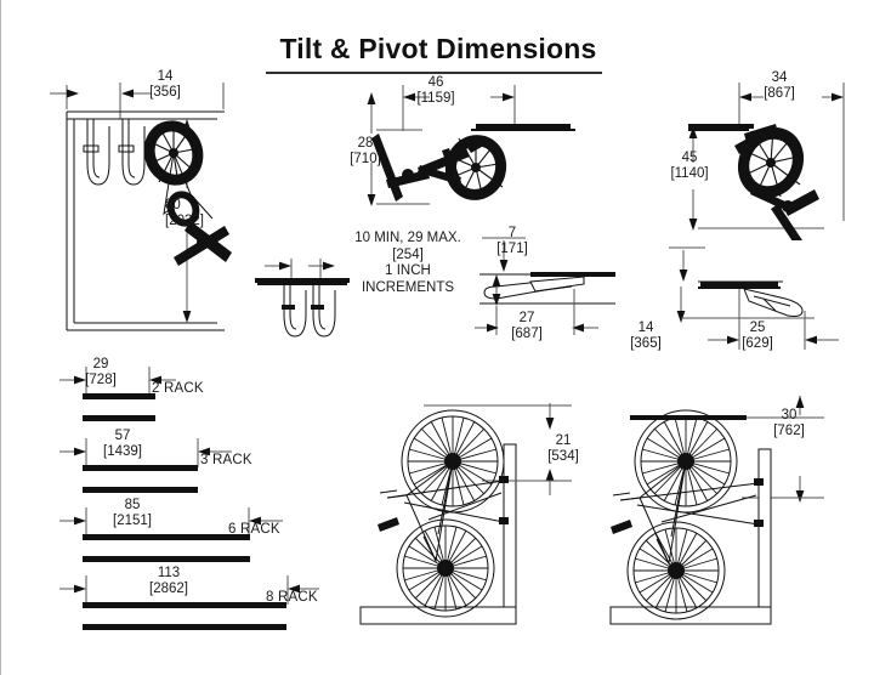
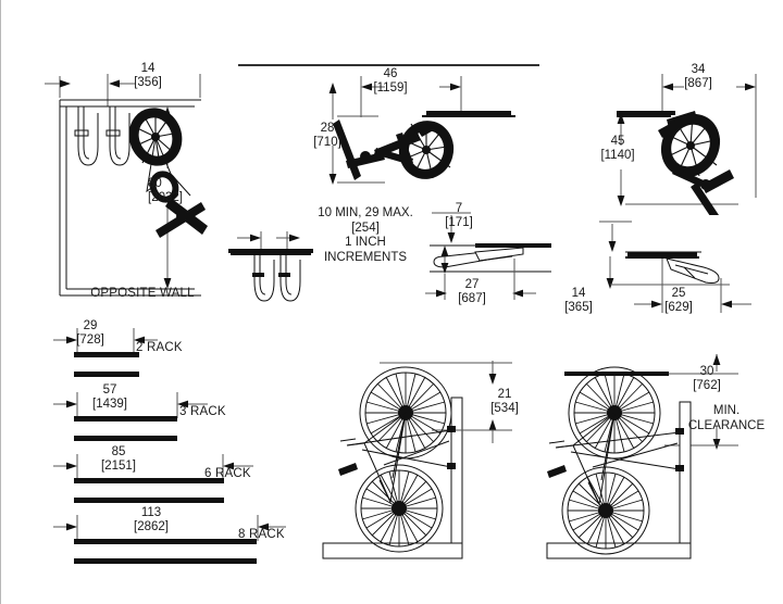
- Tilt & Pivot Dimensions
  14
  [356]
  80
  [2032]
+ OPPOSITE WALL
  46
  [1159]
  28
  [710]
  34
  [867]
  45
  [1140]
  10 MIN, 29 MAX.
  [254]
  1 INCH
  INCREMENTS
  7
  [171]
  27
  [687]
  14
  [365]
  25
  [629]
  29
  [728]
  2 RACK
  57
  [1439]
  3 RACK
  85
  [2151]
  6 RACK
  113
  [2862]
  8 RACK
  21
  [534]
  30
  [762]
+ MIN.
+ CLEARANCE
